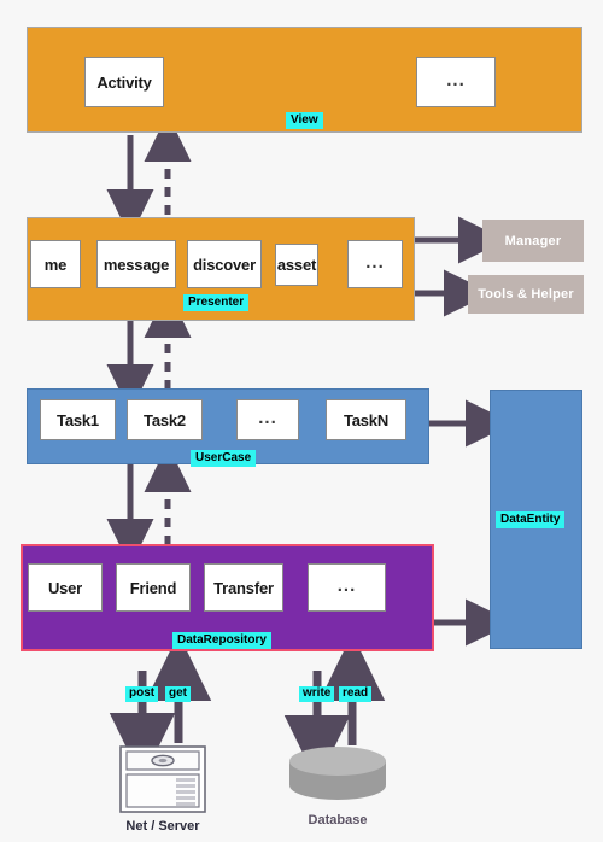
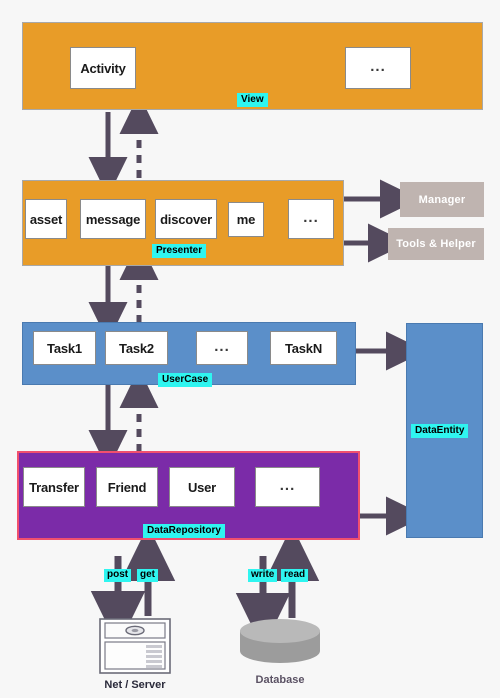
  Activity
  ...
  View
- me
+ asset
  message
  discover
- asset
+ me
  ...
  Presenter
  Manager
  Tools & Helper
  Task1
  Task2
  ...
  TaskN
  UserCase
- User
+ Transfer
  Friend
- Transfer
+ User
  ...
  DataRepository
  DataEntity
  post
  get
  write
  read
  Net / Server
  Database
